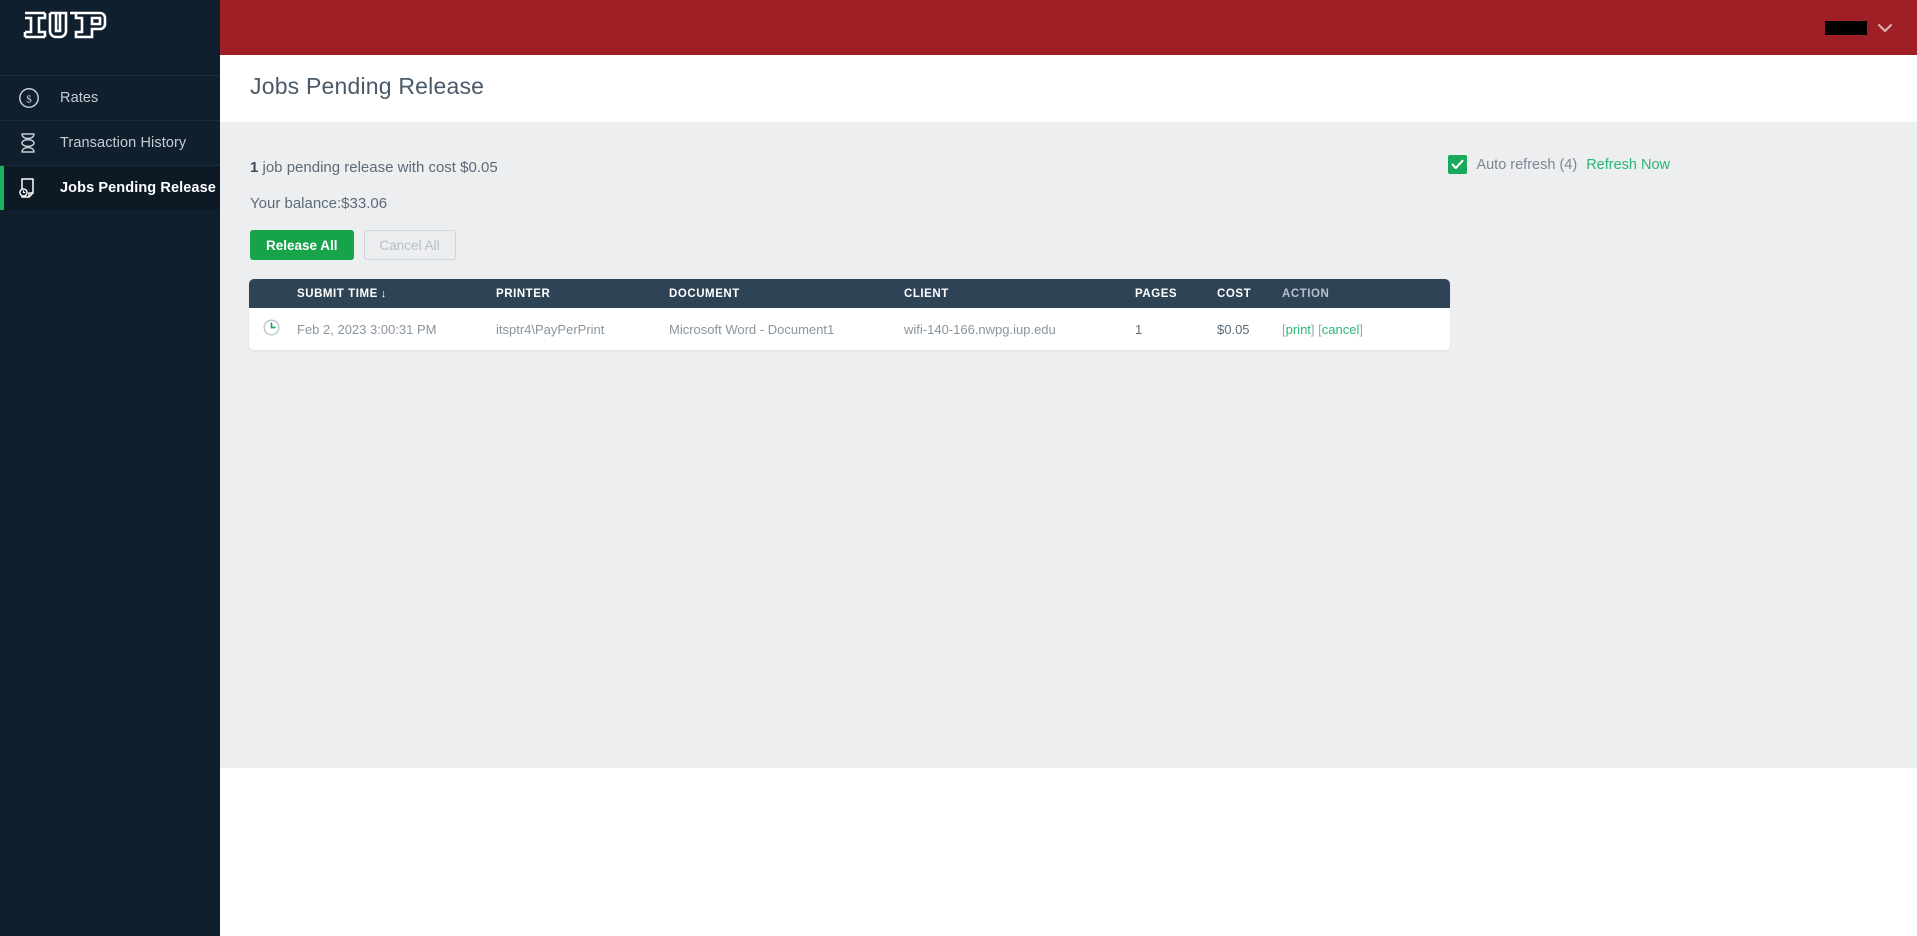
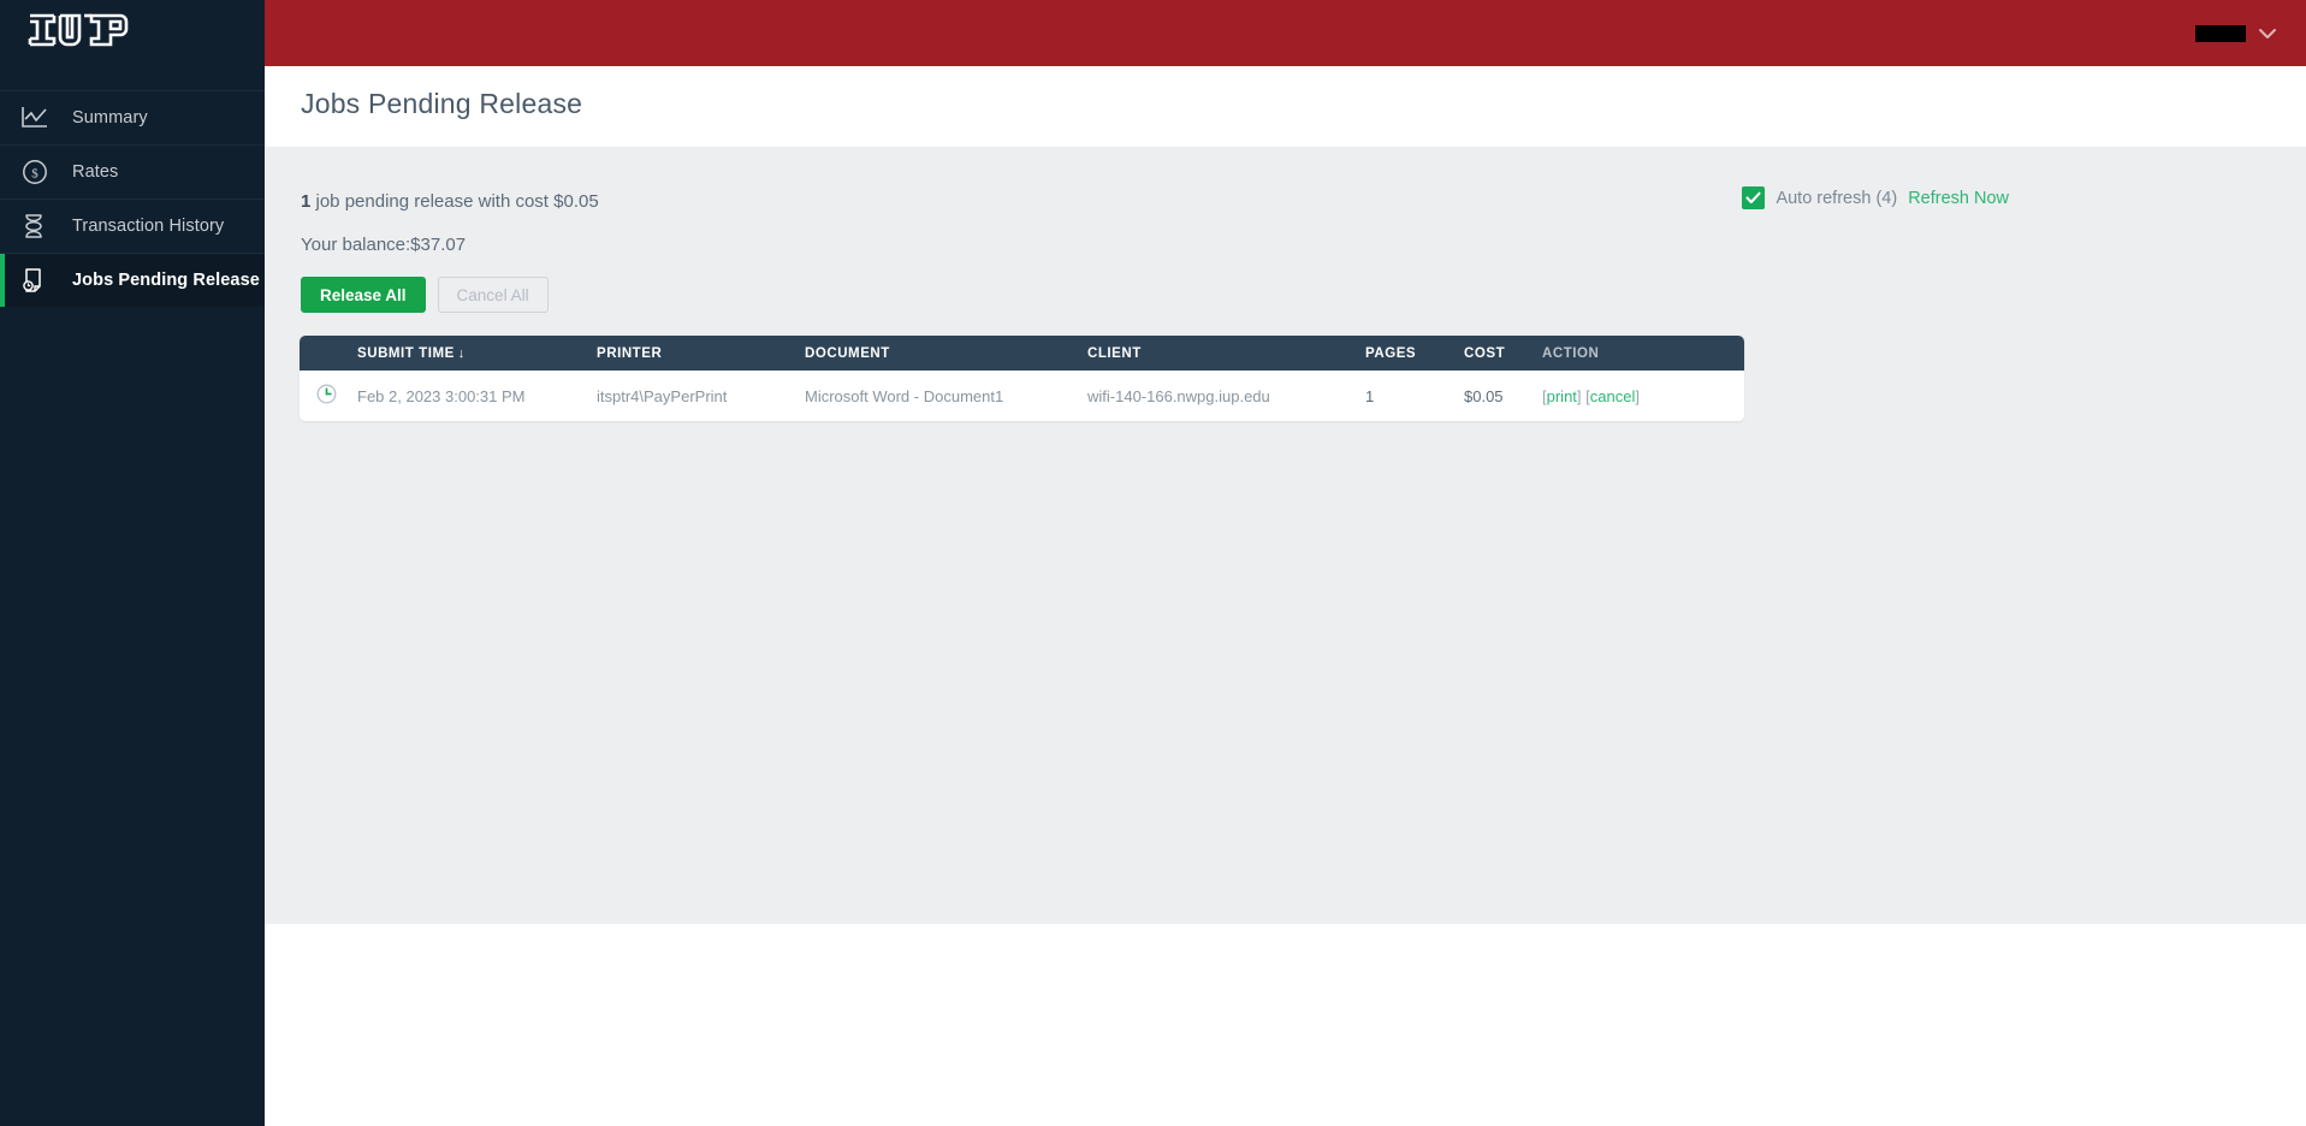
+ Summary
  $
  Rates
  Transaction History
  Jobs Pending Release
  Jobs Pending Release
  1 job pending release with cost $0.05
- Your balance:$33.06
+ Your balance:$37.07
  Auto refresh (4)
  Refresh Now
  Release All
  Cancel All
  	SUBMIT TIME ↓	PRINTER	DOCUMENT	CLIENT	PAGES	COST	ACTION
  	Feb 2, 2023 3:00:31 PM	itsptr4\PayPerPrint	Microsoft Word - Document1	wifi-140-166.nwpg.iup.edu	1	$0.05	[print] [cancel]
